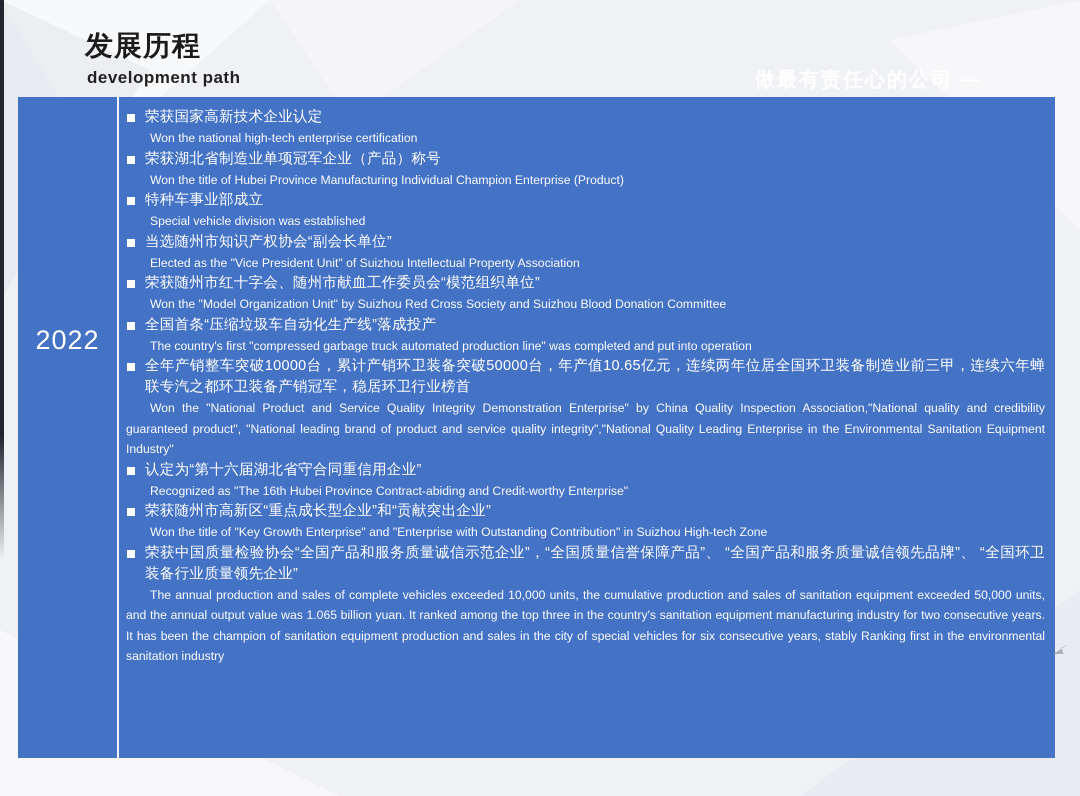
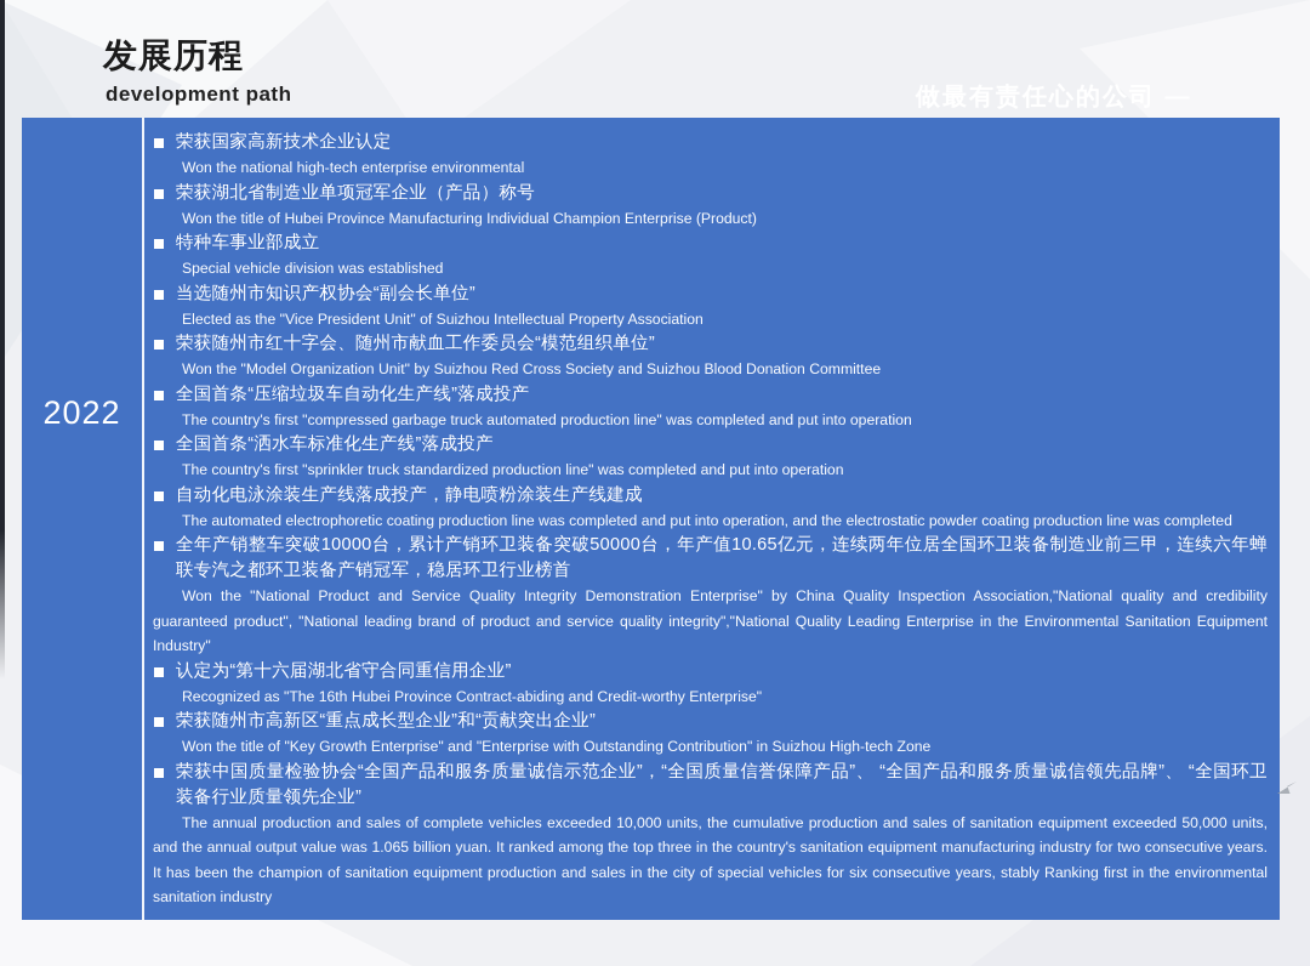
  发展历程
  development path
  2022
  荣获国家高新技术企业认定
- Won the national high-tech enterprise certification
+ Won the national high-tech enterprise environmental
  荣获湖北省制造业单项冠军企业（产品）称号
  Won the title of Hubei Province Manufacturing Individual Champion Enterprise (Product)
  特种车事业部成立
  Special vehicle division was established
  当选随州市知识产权协会“副会长单位”
  Elected as the "Vice President Unit" of Suizhou Intellectual Property Association
  荣获随州市红十字会、随州市献血工作委员会“模范组织单位”
  Won the "Model Organization Unit" by Suizhou Red Cross Society and Suizhou Blood Donation Committee
  全国首条“压缩垃圾车自动化生产线”落成投产
  The country's first "compressed garbage truck automated production line" was completed and put into operation
+ 全国首条“洒水车标准化生产线”落成投产
+ The country's first "sprinkler truck standardized production line" was completed and put into operation
+ 自动化电泳涂装生产线落成投产，静电喷粉涂装生产线建成
+ The automated electrophoretic coating production line was completed and put into operation, and the electrostatic powder coating production line was completed
  全年产销整车突破10000台，累计产销环卫装备突破50000台，年产值10.65亿元，连续两年位居全国环卫装备制造业前三甲，连续六年蝉联专汽之都环卫装备产销冠军，稳居环卫行业榜首
  Won the "National Product and Service Quality Integrity Demonstration Enterprise" by China Quality Inspection Association,"National quality and credibility guaranteed product", "National leading brand of product and service quality integrity","National Quality Leading Enterprise in the Environmental Sanitation Equipment Industry"
  认定为“第十六届湖北省守合同重信用企业”
  Recognized as "The 16th Hubei Province Contract-abiding and Credit-worthy Enterprise"
  荣获随州市高新区“重点成长型企业”和“贡献突出企业”
  Won the title of "Key Growth Enterprise" and "Enterprise with Outstanding Contribution" in Suizhou High-tech Zone
  荣获中国质量检验协会“全国产品和服务质量诚信示范企业”，“全国质量信誉保障产品”、 “全国产品和服务质量诚信领先品牌”、 “全国环卫装备行业质量领先企业”
  The annual production and sales of complete vehicles exceeded 10,000 units, the cumulative production and sales of sanitation equipment exceeded 50,000 units, and the annual output value was 1.065 billion yuan. It ranked among the top three in the country's sanitation equipment manufacturing industry for two consecutive years. It has been the champion of sanitation equipment production and sales in the city of special vehicles for six consecutive years, stably Ranking first in the environmental sanitation industry
